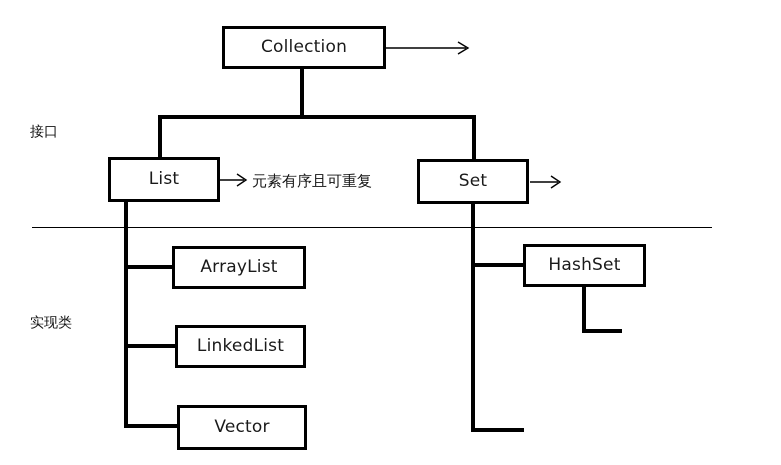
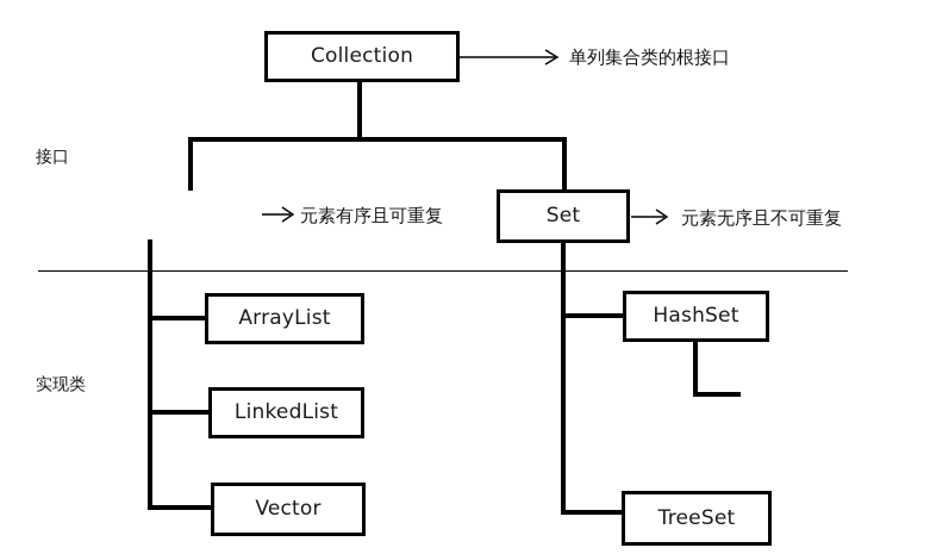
  接口
  实现类
  Collection
- List
  Set
  ArrayList
  LinkedList
  Vector
  HashSet
+ TreeSet
+ 单列集合类的根接口
  元素有序且可重复
+ 元素无序且不可重复
